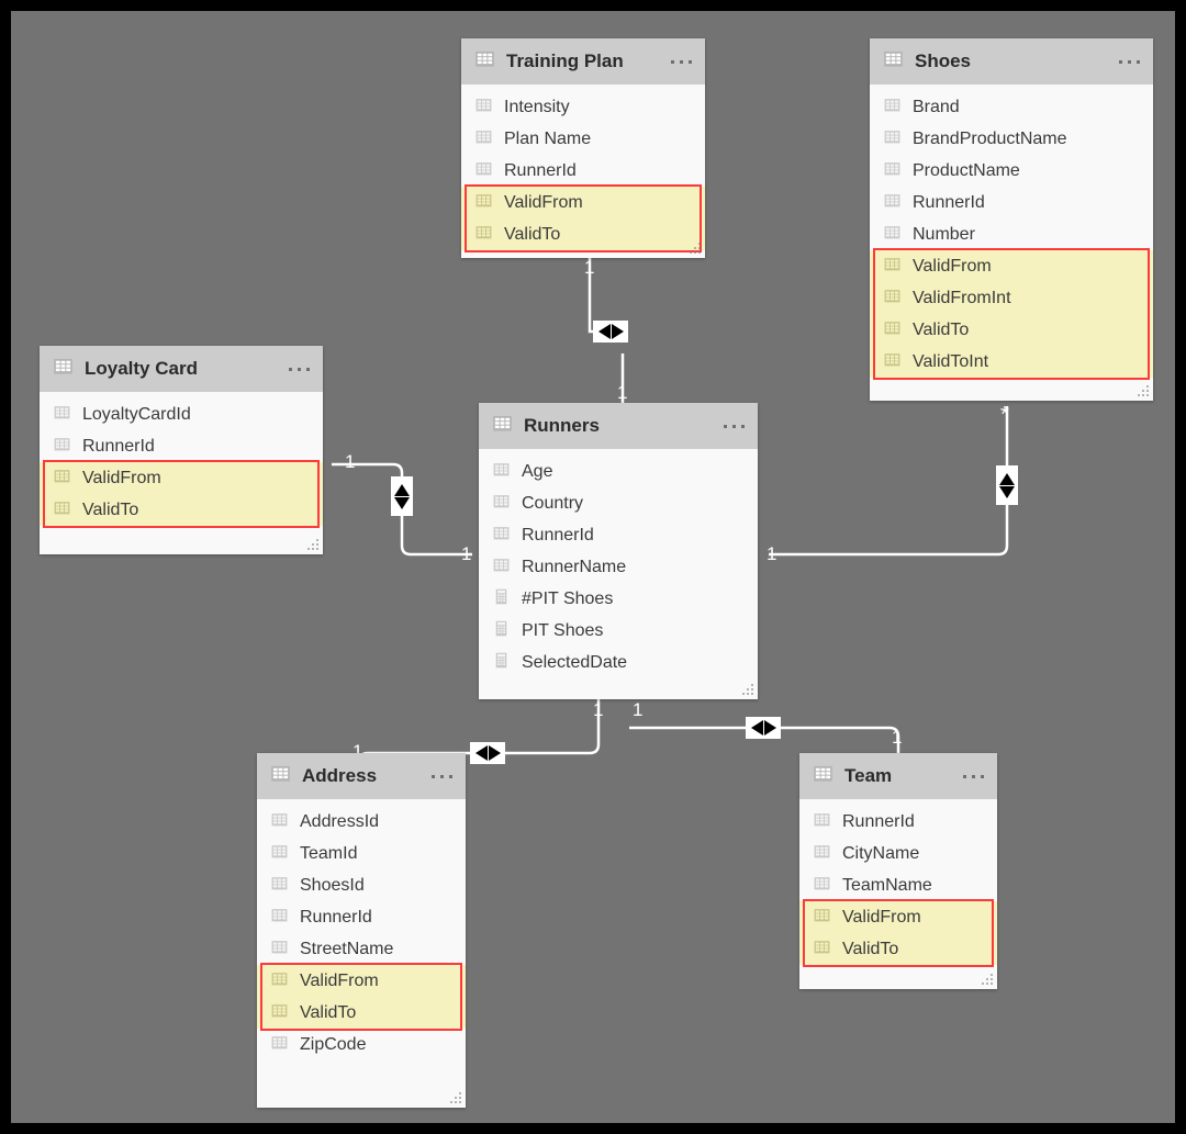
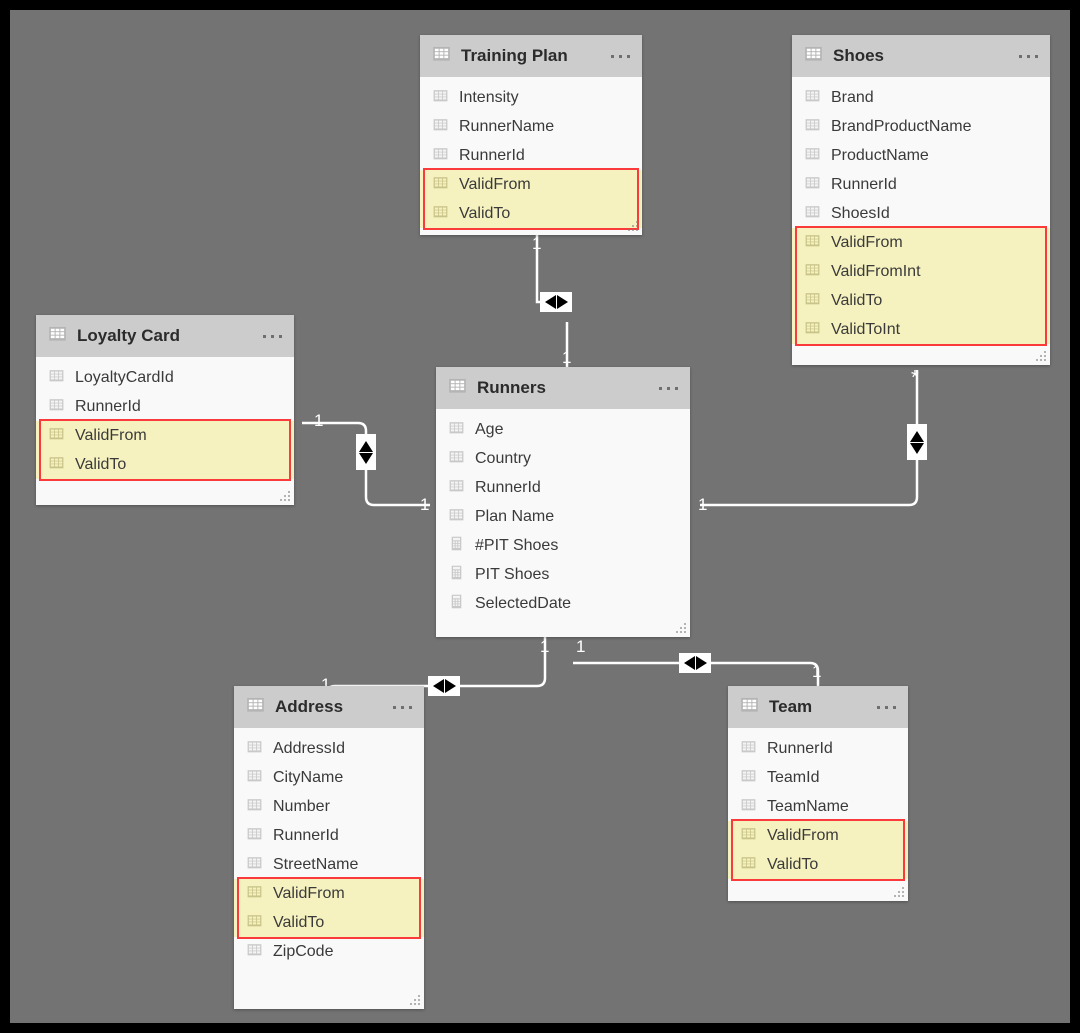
  1
  1
  1
  1
  *
  1
  1
  1
  1
  1
  Training Plan
  Intensity
- Plan Name
+ RunnerName
  RunnerId
  ValidFrom
  ValidTo
  Shoes
  Brand
  BrandProductName
  ProductName
  RunnerId
- Number
+ ShoesId
  ValidFrom
  ValidFromInt
  ValidTo
  ValidToInt
  Loyalty Card
  LoyaltyCardId
  RunnerId
  ValidFrom
  ValidTo
  Runners
  Age
  Country
  RunnerId
- RunnerName
+ Plan Name
  #PIT Shoes
  PIT Shoes
  SelectedDate
  Address
  AddressId
- TeamId
+ CityName
- ShoesId
+ Number
  RunnerId
  StreetName
  ValidFrom
  ValidTo
  ZipCode
  Team
  RunnerId
- CityName
+ TeamId
  TeamName
  ValidFrom
  ValidTo
